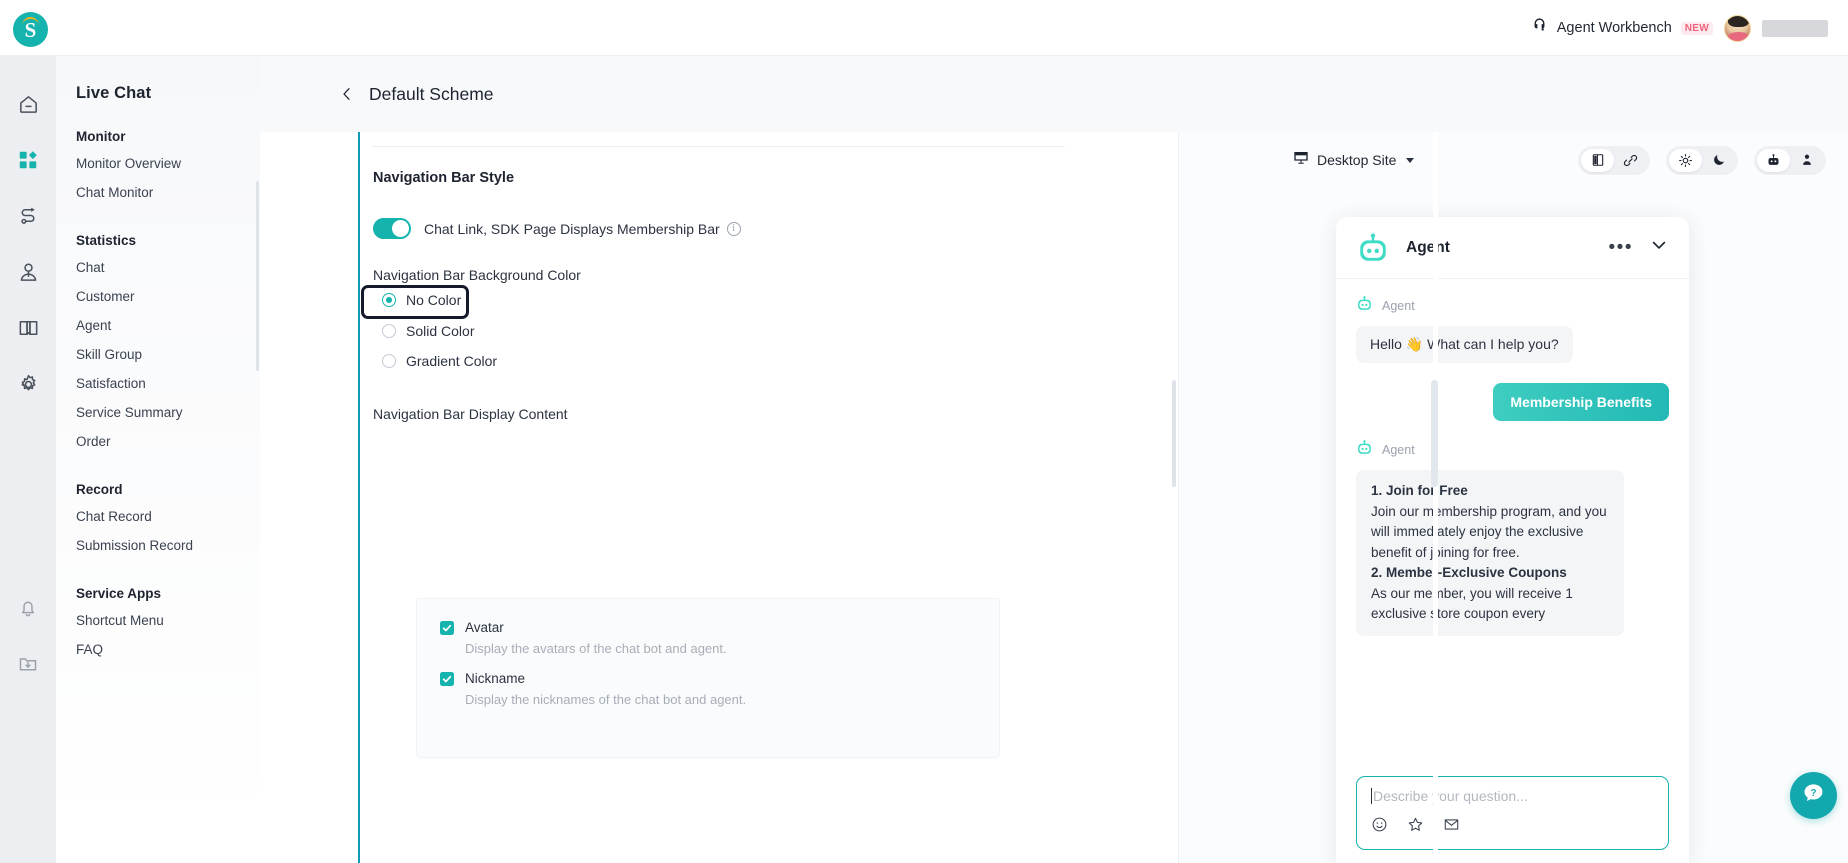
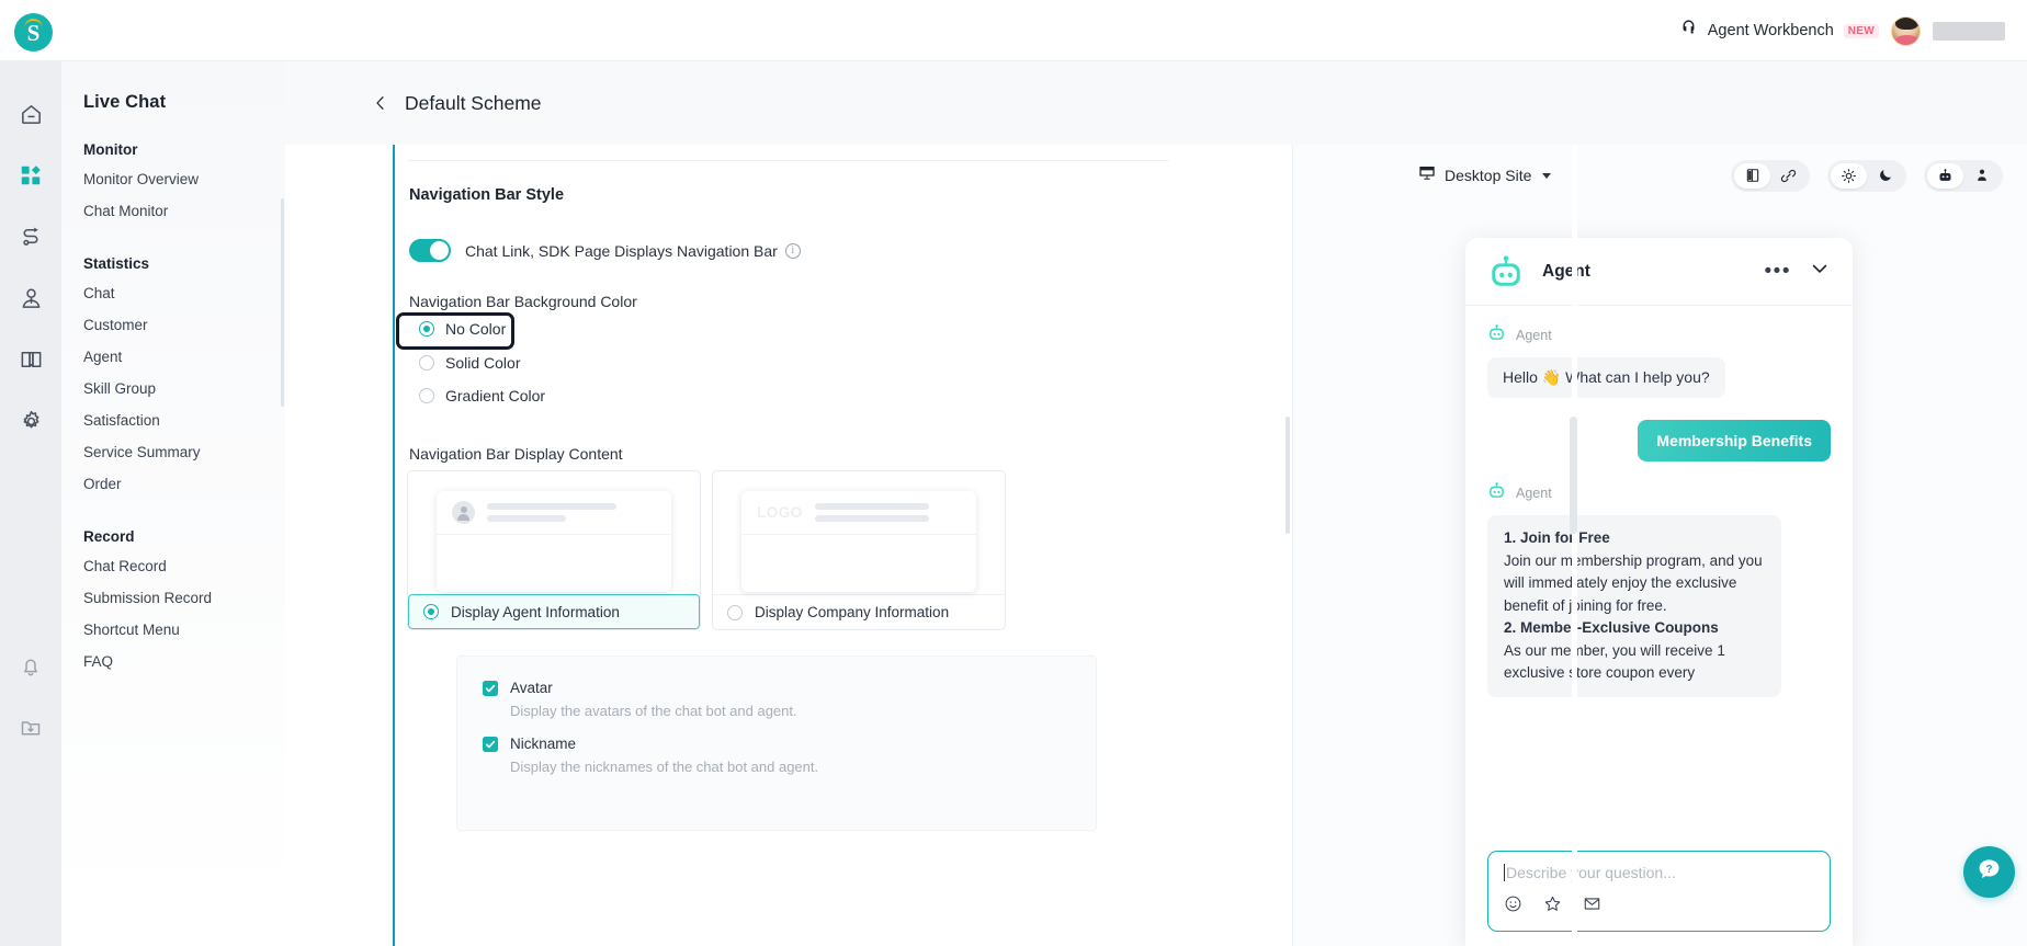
  S
  Agent Workbench
  NEW
  Live Chat
  Monitor
  Monitor Overview
  Chat Monitor
  Statistics
  Chat
  Customer
  Agent
  Skill Group
  Satisfaction
  Service Summary
  Order
  Record
  Chat Record
  Submission Record
- Service Apps
  Shortcut Menu
  FAQ
  Default Scheme
  Navigation Bar Style
- Chat Link, SDK Page Displays Membership Bar
+ Chat Link, SDK Page Displays Navigation Bar
  i
  Navigation Bar Background Color
  No Color
  Solid Color
  Gradient Color
  Navigation Bar Display Content
+ Display Agent Information
+ Display Company Information
  Avatar
  Display the avatars of the chat bot and agent.
  Nickname
  Display the nicknames of the chat bot and agent.
  Desktop Site
  Agent
  •••
  Agent
  Hello 👋hat can I help you?
  Membership Benefits
  Agent
  1. Join fo Free
  Join our mmbership program, and you will immedately enjoy the exclusive benefit of jining for free.
  2. Membe-Exclusive Coupons
  As our member, you will receive 1 exclusivetore coupon every
  Describeour question...
  ?
